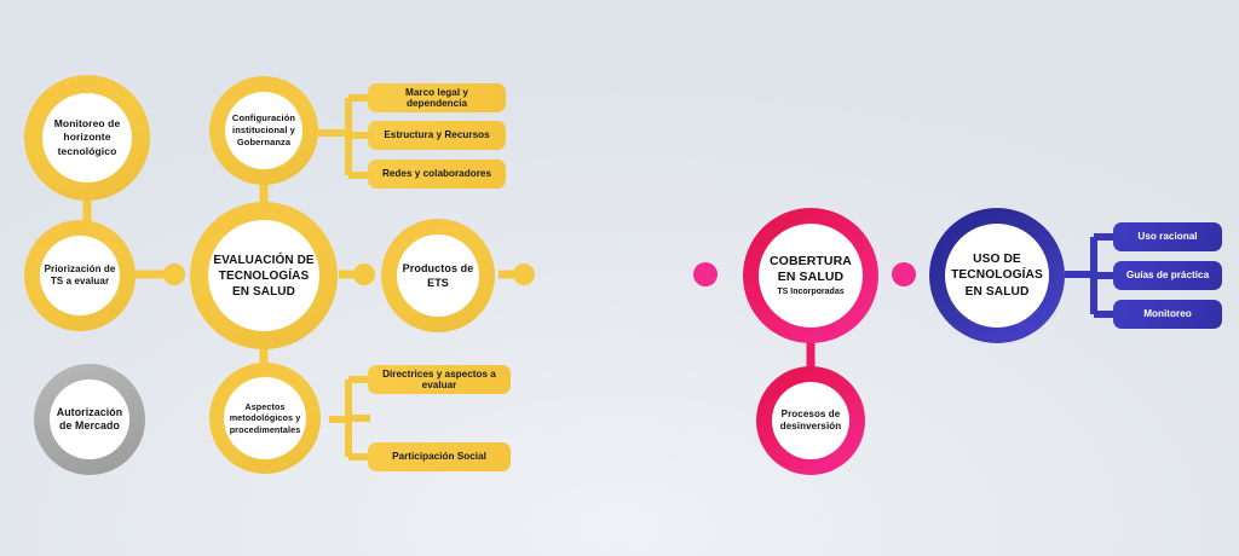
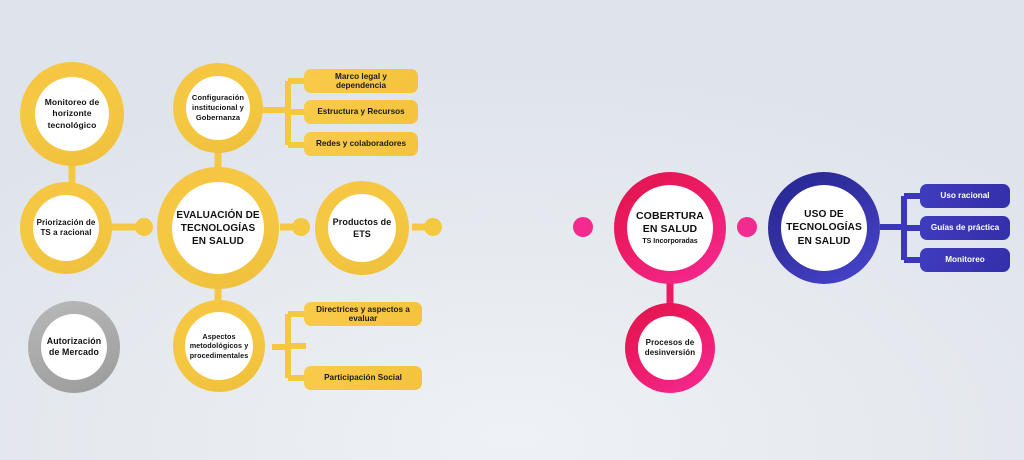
  Monitoreo de horizonte tecnológico
- Priorización de TS a evaluar
+ Priorización de TS a racional
  Autorización de Mercado
  Configuración institucional y Gobernanza
  EVALUACIÓN DE TECNOLOGÍAS EN SALUD
  Aspectos metodológicos y procedimentales
  Productos de ETS
  COBERTURA EN SALUD
  Procesos de desinversión
  USO DE TECNOLOGÍAS EN SALUD
  Marco legal y dependencia
  Estructura y Recursos
  Redes y colaboradores
  Directrices y aspectos a evaluar
  Participación Social
  Uso racional
  Guías de práctica
  Monitoreo
